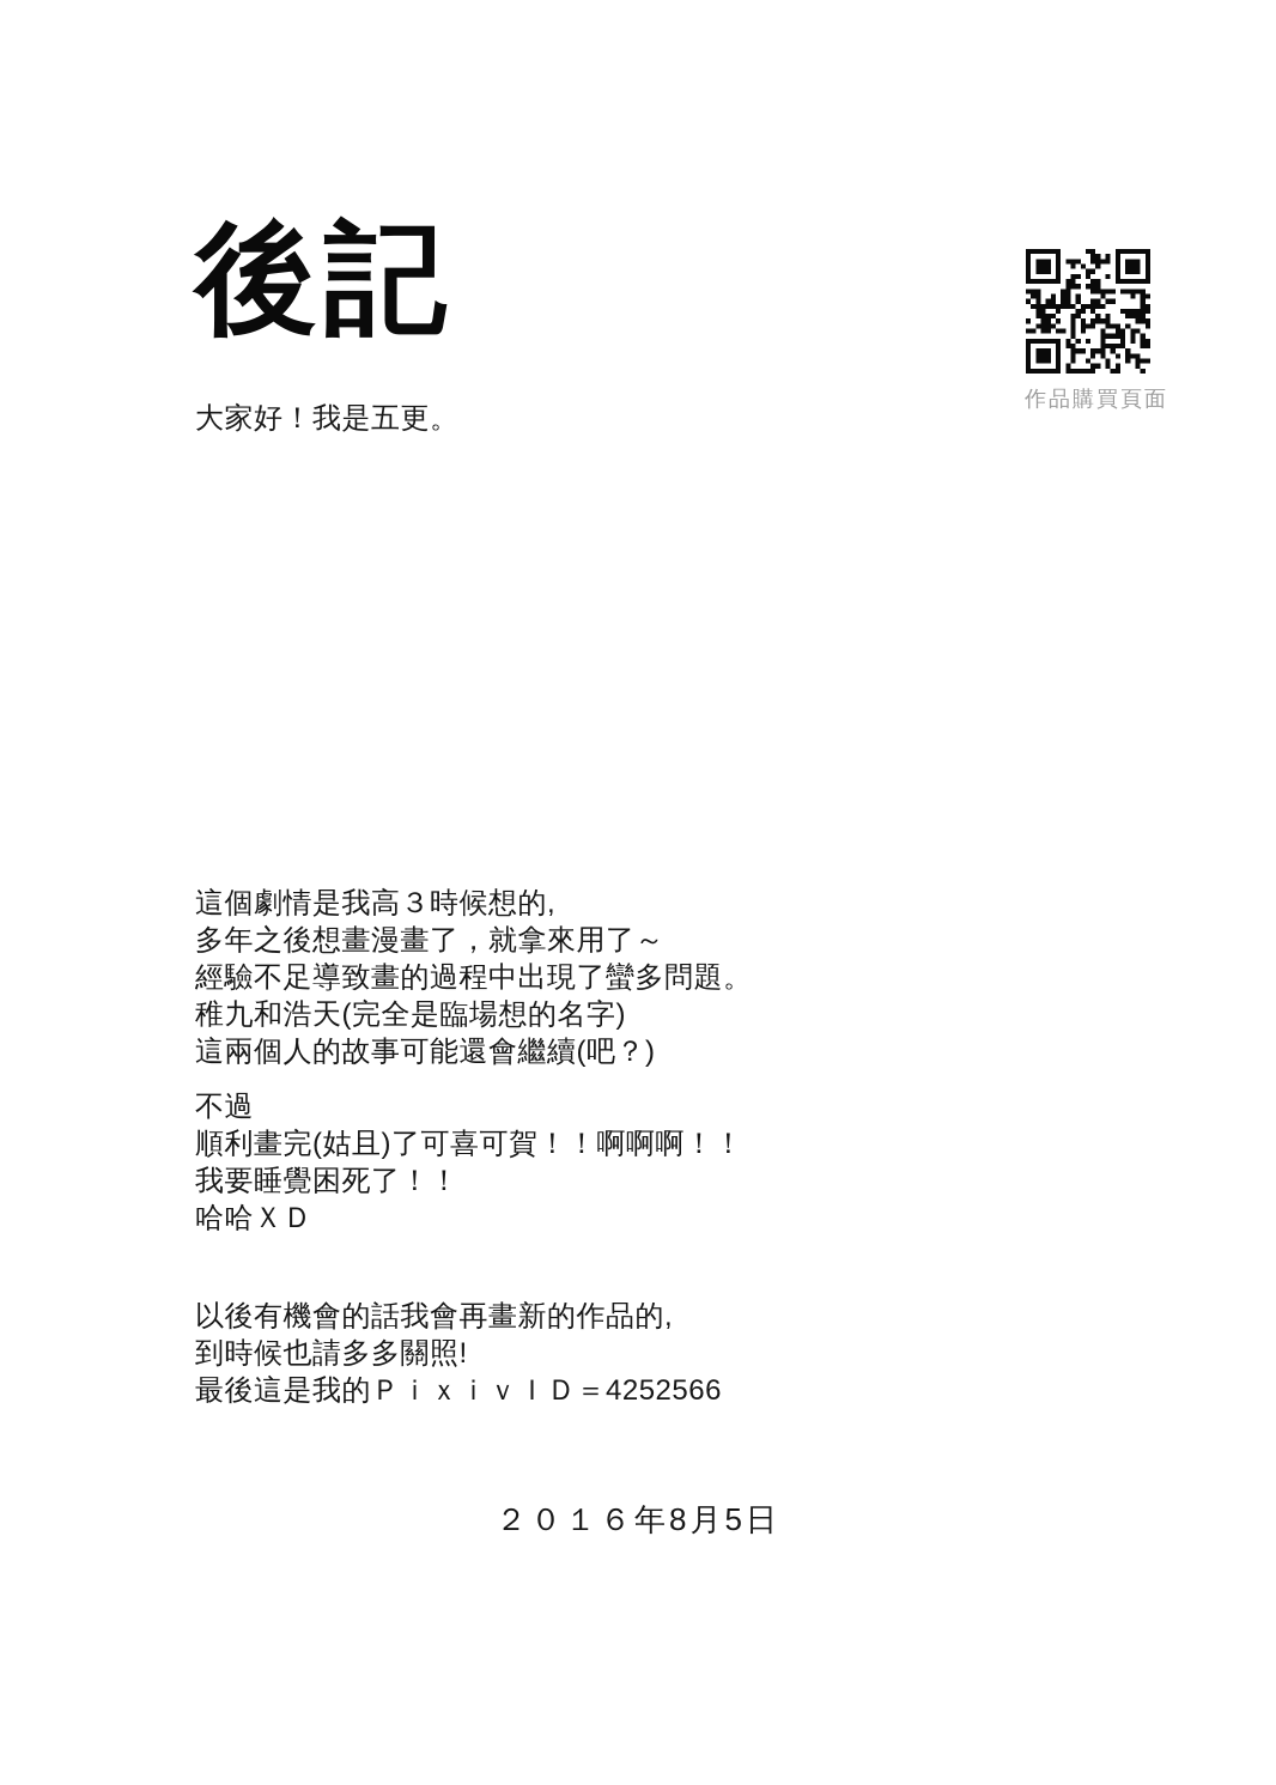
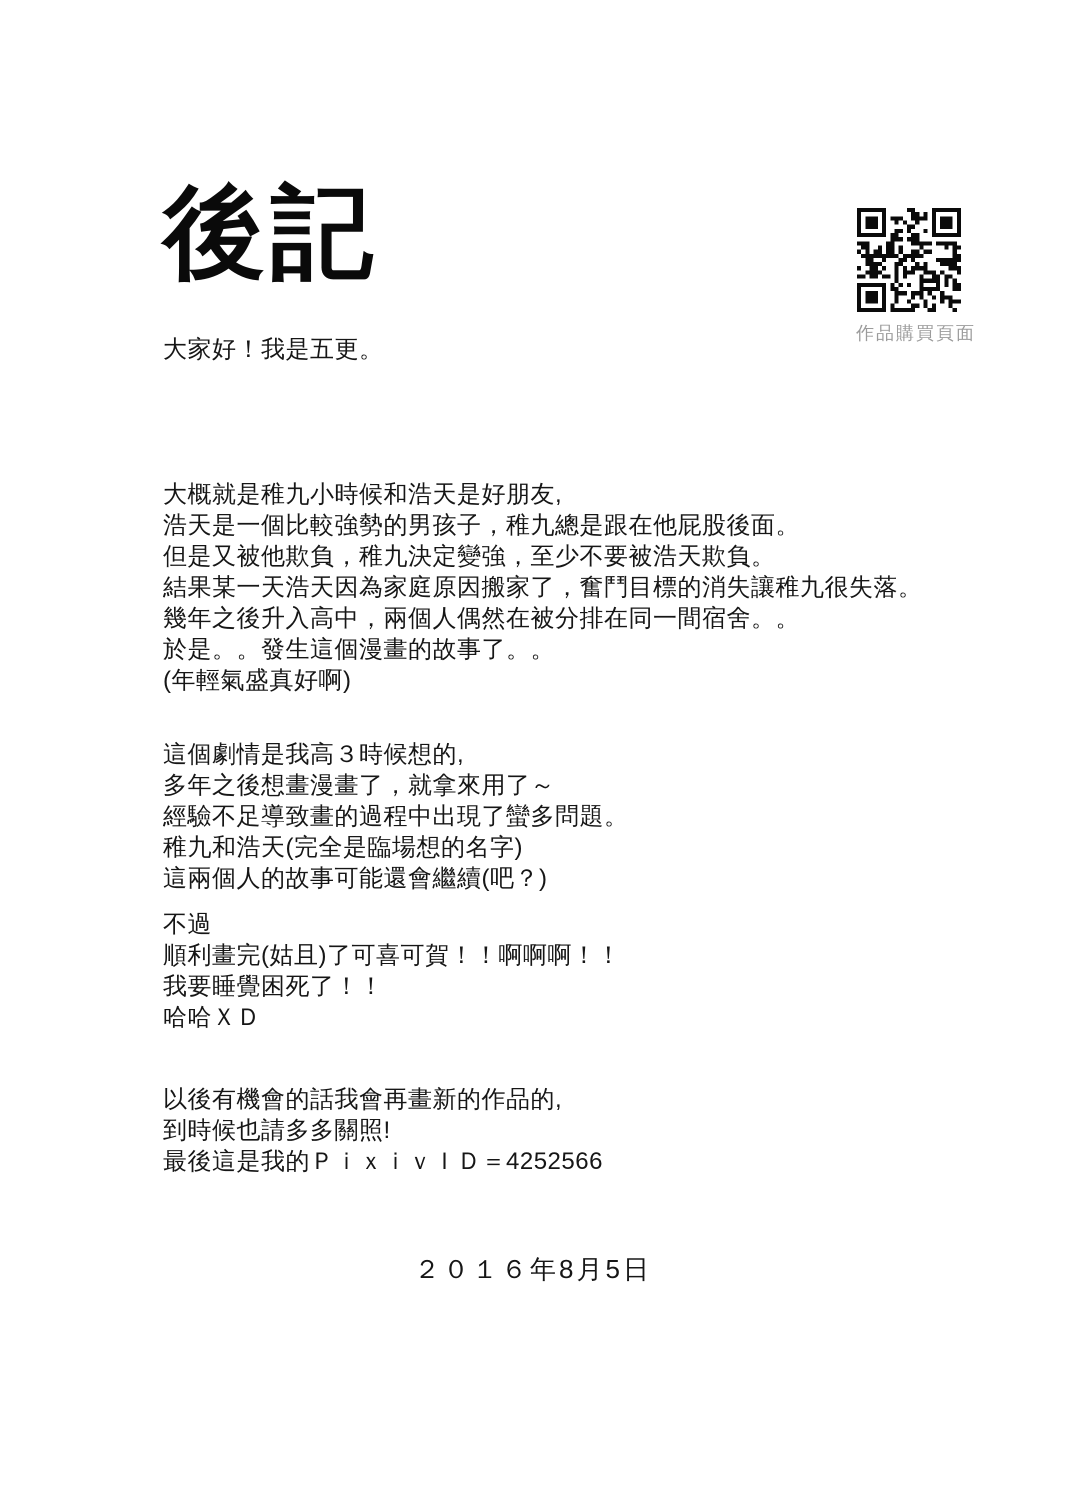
  後記
  作品購買頁面
  大家好！我是五更。
+ 大概就是稚九小時候和浩天是好朋友,
+ 浩天是一個比較強勢的男孩子，稚九總是跟在他屁股後面。
+ 但是又被他欺負，稚九決定變強，至少不要被浩天欺負。
+ 結果某一天浩天因為家庭原因搬家了，奮鬥目標的消失讓稚九很失落。
+ 幾年之後升入高中，兩個人偶然在被分排在同一間宿舍。。
+ 於是。。發生這個漫畫的故事了。。
+ (年輕氣盛真好啊)
  這個劇情是我高３時候想的,
  多年之後想畫漫畫了，就拿來用了～
  經驗不足導致畫的過程中出現了蠻多問題。
  稚九和浩天(完全是臨場想的名字)
  這兩個人的故事可能還會繼續(吧？)
  不過
  順利畫完(姑且)了可喜可賀！！啊啊啊！！
  我要睡覺困死了！！
  哈哈ＸＤ
  以後有機會的話我會再畫新的作品的,
  到時候也請多多關照!
  最後這是我的ＰｉｘｉｖＩＤ＝4252566
  ２０１６年8月5日
